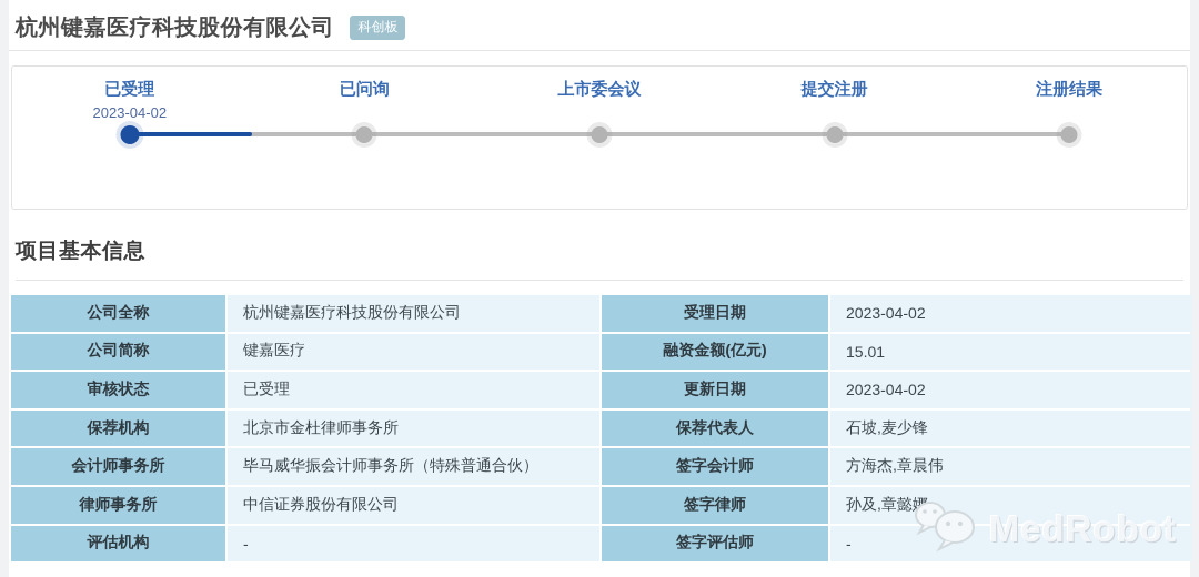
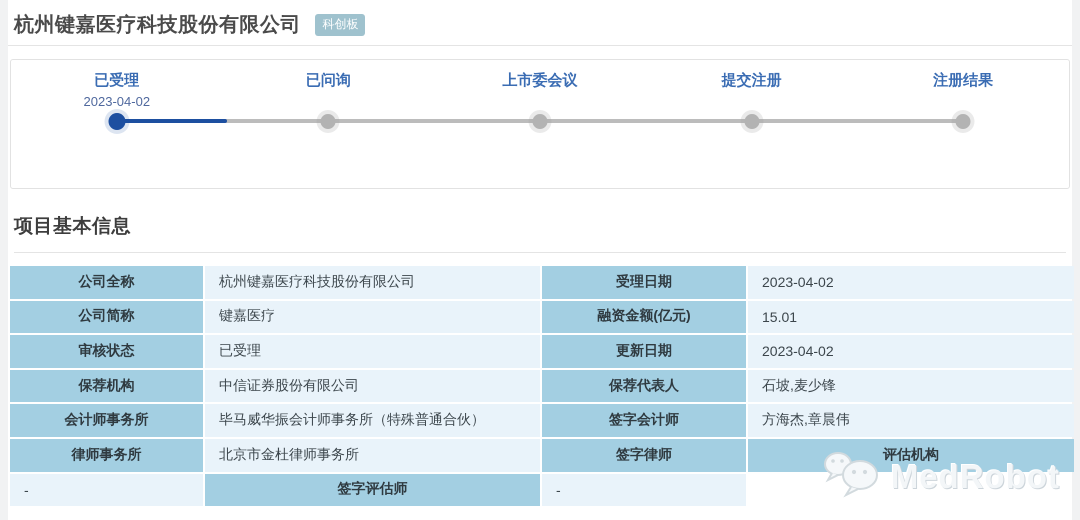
  杭州键嘉医疗科技股份有限公司 科创板
  已受理
  2023-04-02
  已问询
  上市委会议
  提交注册
  注册结果
  项目基本信息
  公司全称
  杭州键嘉医疗科技股份有限公司
  受理日期
  2023-04-02
  公司简称
  键嘉医疗
  融资金额(亿元)
  15.01
  审核状态
  已受理
  更新日期
  2023-04-02
  保荐机构
- 北京市金杜律师事务所
+ 中信证券股份有限公司
  保荐代表人
  石坡,麦少锋
  会计师事务所
  毕马威华振会计师事务所（特殊普通合伙）
  签字会计师
  方海杰,章晨伟
  律师事务所
- 中信证券股份有限公司
+ 北京市金杜律师事务所
  签字律师
- 孙及,章懿娜
  评估机构
  -
  签字评估师
  -
  MedRobot
